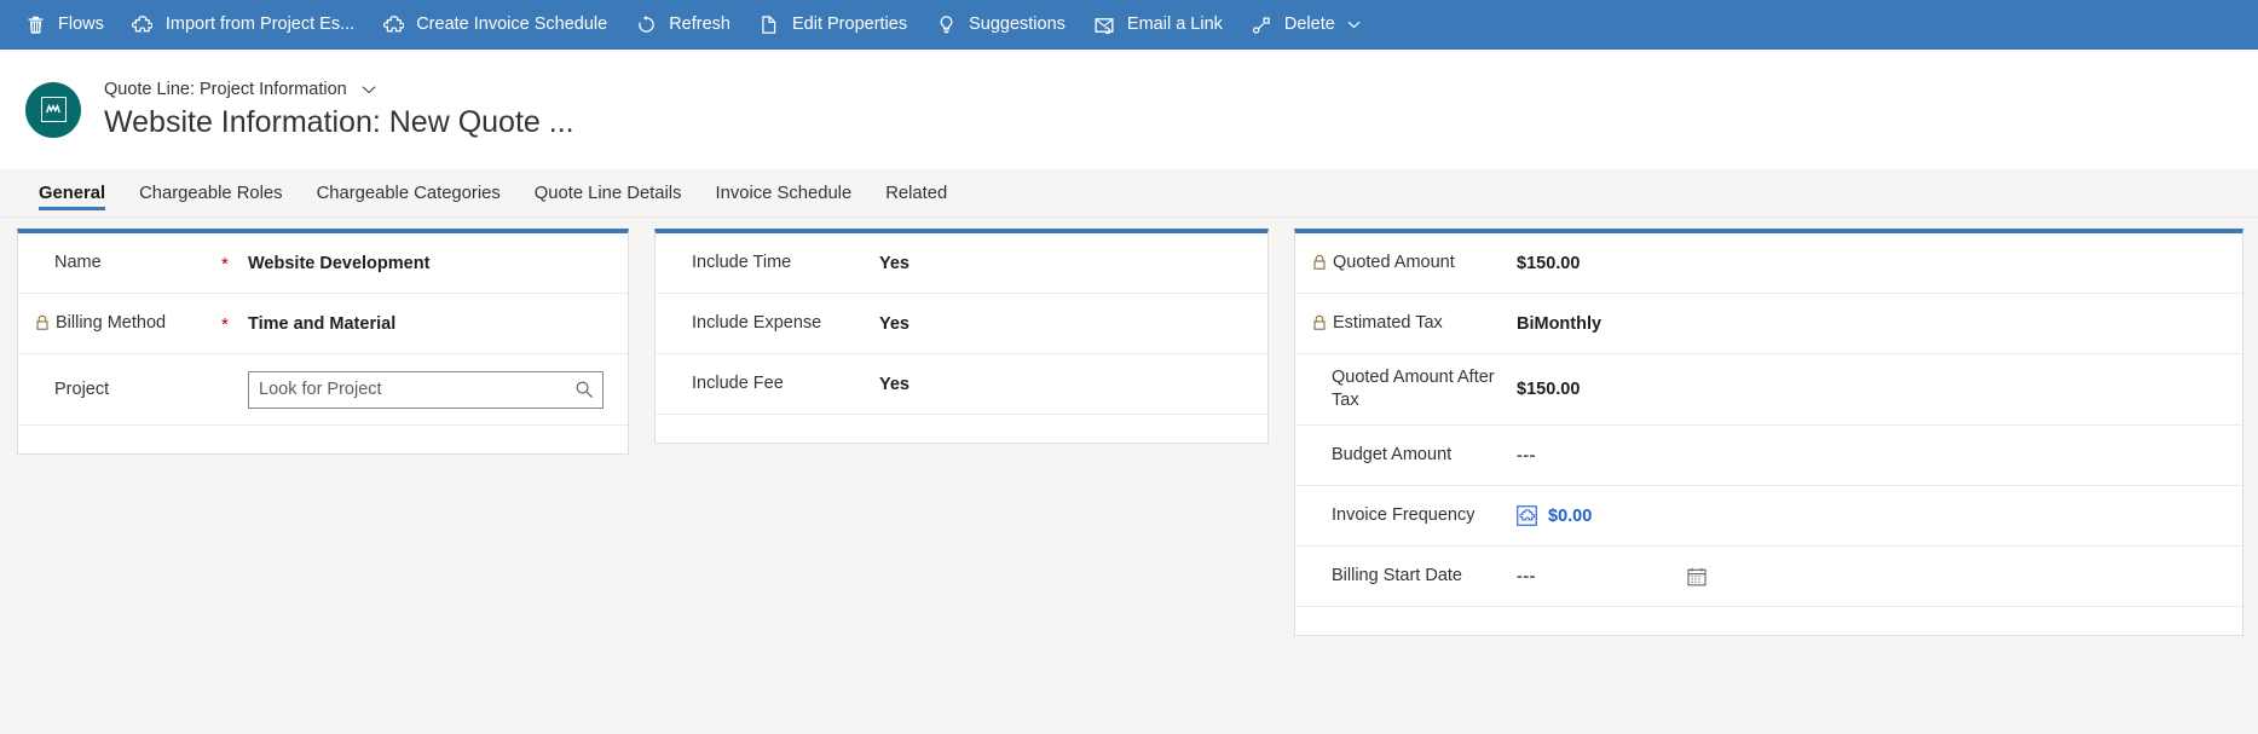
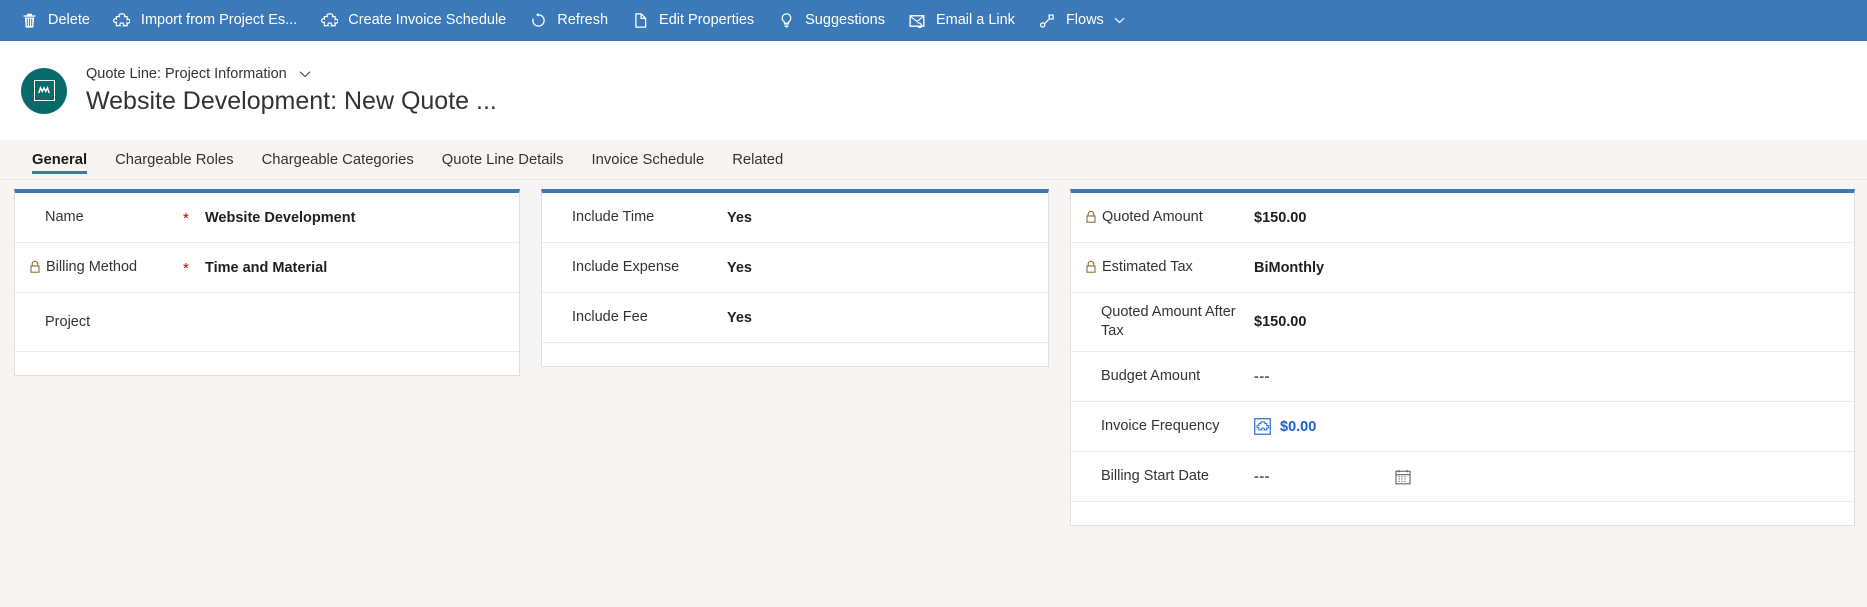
- Flows
+ Delete
  Import from Project Es...
  Create Invoice Schedule
  Refresh
  Edit Properties
  Suggestions
  Email a Link
- Delete
+ Flows
  Quote Line: Project Information
- Website Information: New Quote ...
+ Website Development: New Quote ...
  General
  Chargeable Roles
  Chargeable Categories
  Quote Line Details
  Invoice Schedule
  Related
  Name
  *
  Website Development
  Billing Method
  *
  Time and Material
  Project
- Look for Project
  Include Time
  Yes
  Include Expense
  Yes
  Include Fee
  Yes
  Quoted Amount
  $150.00
  Estimated Tax
  BiMonthly
  Quoted Amount After Tax
  $150.00
  Budget Amount
  ---
  Invoice Frequency
  $0.00
  Billing Start Date
  ---
